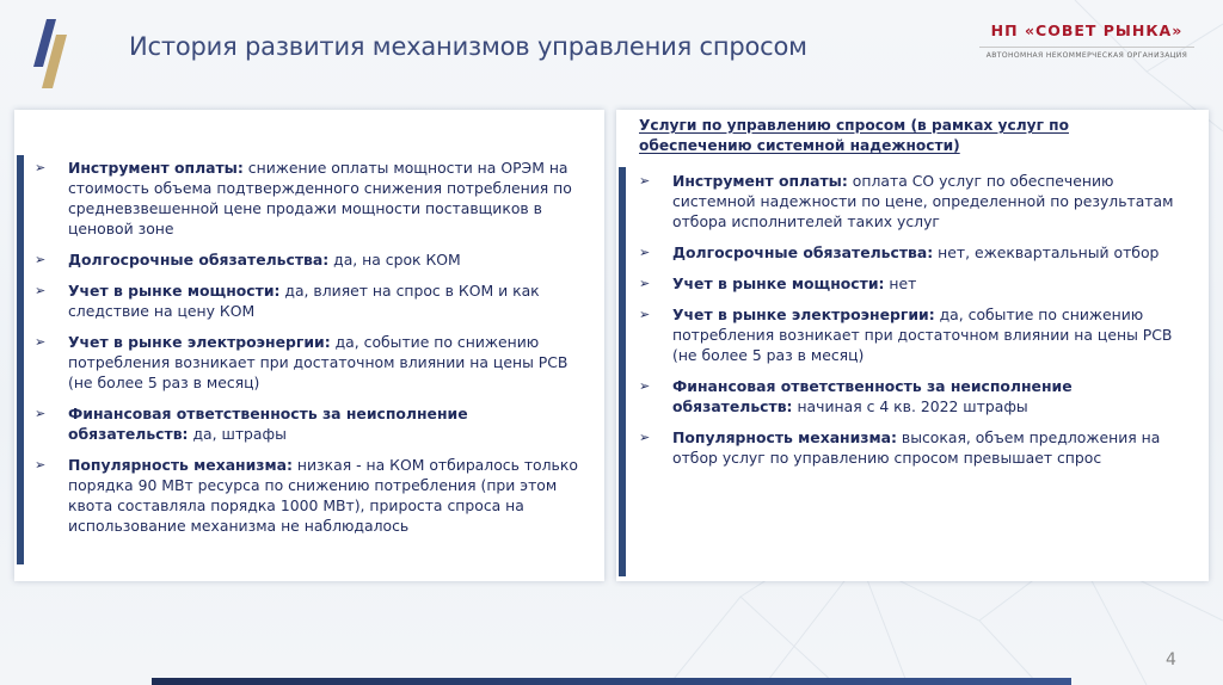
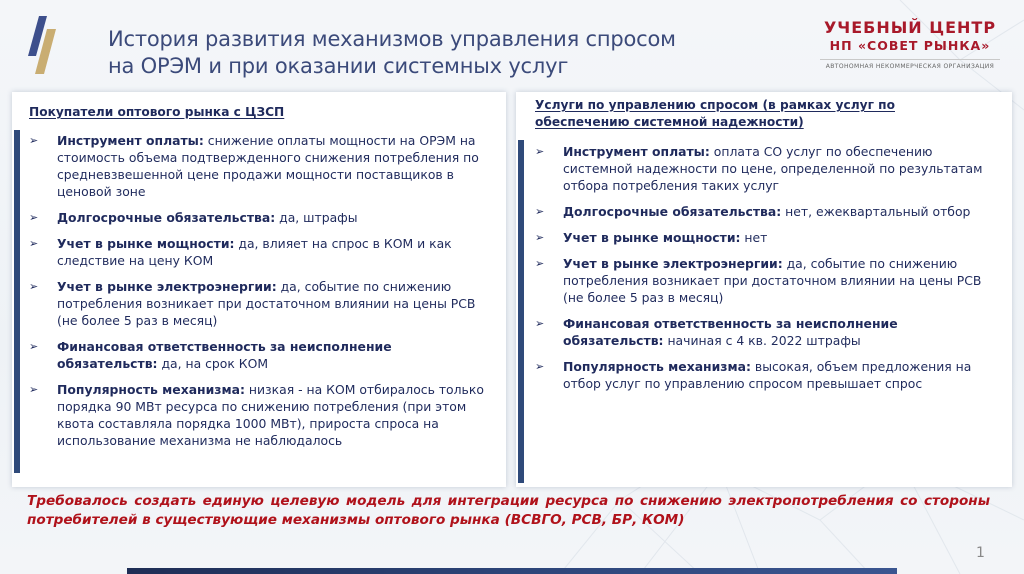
  История развития механизмов управления спросом
+ на ОРЭМ и при оказании системных услуг
+ УЧЕБНЫЙ ЦЕНТР
  НП «СОВЕТ РЫНКА»
+ Покупатели оптового рынка с ЦЗСП
  ➢
  Инструмент оплаты: снижение оплаты мощности на ОРЭМ на стоимость объема подтвержденного снижения потребления по средневзвешенной цене продажи мощности поставщиков в ценовой зоне
  ➢
- Долгосрочные обязательства: да, на срок КОМ
+ Долгосрочные обязательства: да, штрафы
  ➢
  Учет в рынке мощности: да, влияет на спрос в КОМ и как следствие на цену КОМ
  ➢
  Учет в рынке электроэнергии: да, событие по снижению потребления возникает при достаточном влиянии на цены РСВ (не более 5 раз в месяц)
  ➢
- Финансовая ответственность за неисполнение обязательств: да, штрафы
+ Финансовая ответственность за неисполнение обязательств: да, на срок КОМ
  ➢
  Популярность механизма: низкая - на КОМ отбиралось только порядка 90 МВт ресурса по снижению потребления (при этом квота составляла порядка 1000 МВт), прироста спроса на использование механизма не наблюдалось
  Услуги по управлению спросом (в рамках услуг по обеспечению системной надежности)
  ➢
- Инструмент оплаты: оплата СО услуг по обеспечению системной надежности по цене, определенной по результатам отбора исполнителей таких услуг
+ Инструмент оплаты: оплата СО услуг по обеспечению системной надежности по цене, определенной по результатам отбора потребления таких услуг
  ➢
  Долгосрочные обязательства: нет, ежеквартальный отбор
  ➢
  Учет в рынке мощности: нет
  ➢
  Учет в рынке электроэнергии: да, событие по снижению потребления возникает при достаточном влиянии на цены РСВ (не более 5 раз в месяц)
  ➢
  Финансовая ответственность за неисполнение обязательств: начиная с 4 кв. 2022 штрафы
  ➢
  Популярность механизма: высокая, объем предложения на отбор услуг по управлению спросом превышает спрос
+ Требовалось создать единую целевую модель для интеграции ресурса по снижению электропотребления со стороны потребителей в существующие механизмы оптового рынка (ВСВГО, РСВ, БР, КОМ)
- 4
+ 1
